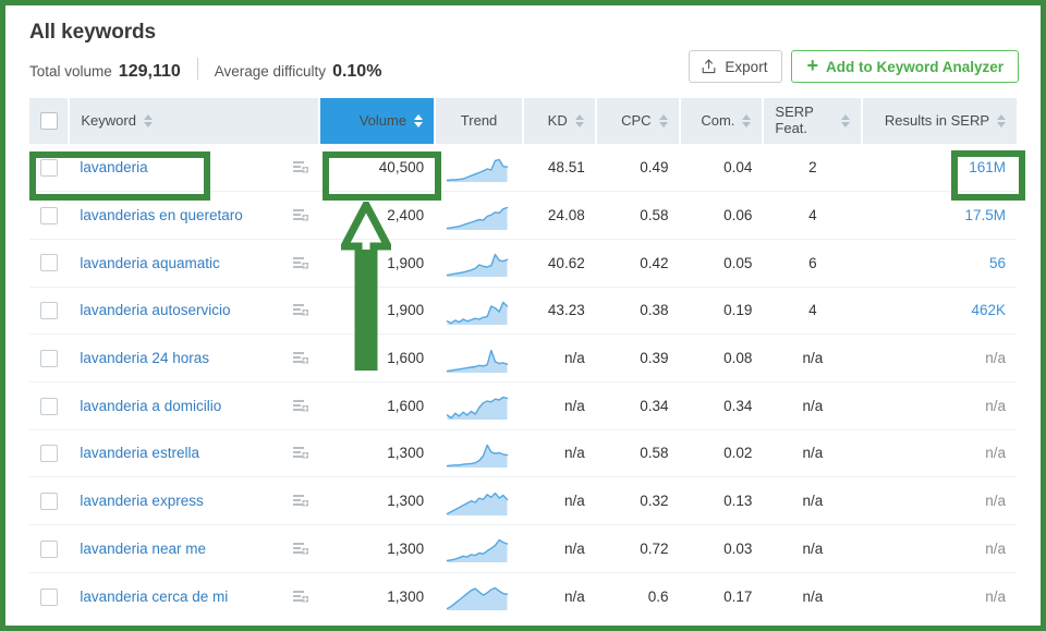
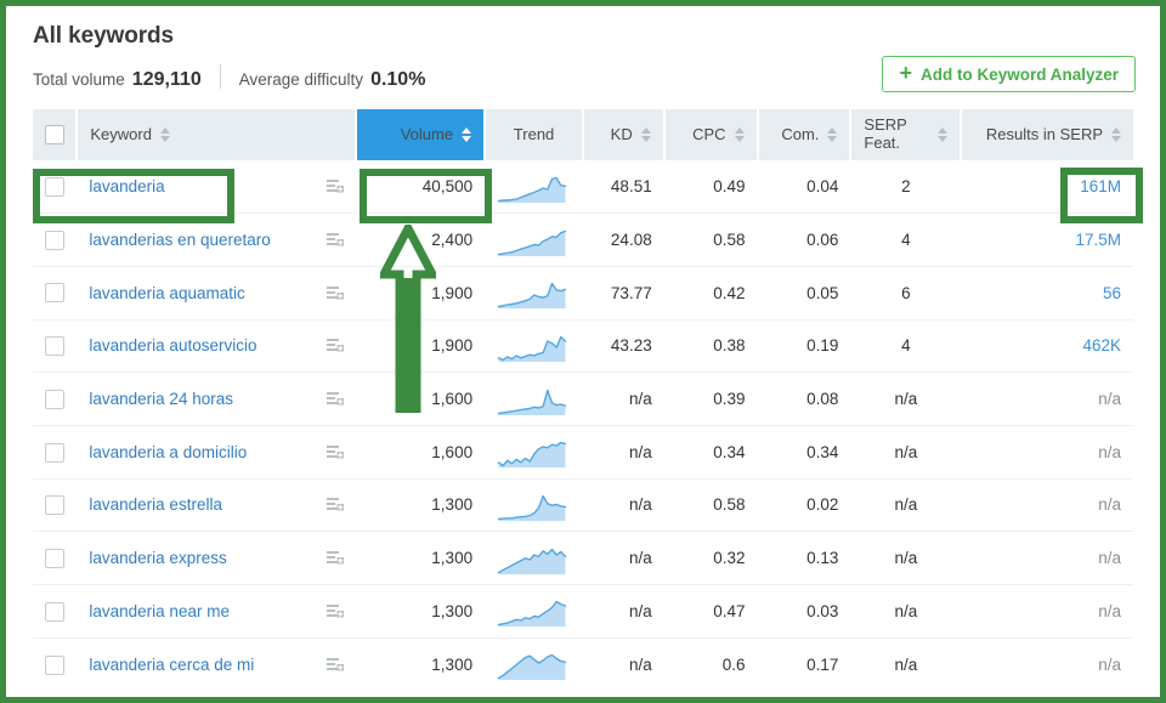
  All keywords
  Total volume
  129,110
  Average difficulty
  0.10%
- Export
  +
  Add to Keyword Analyzer
  	Keyword	Volume	Trend	KD	CPC	Com.	SERPFeat.	Results in SERP
  	lavanderia	40,500		48.51	0.49	0.04	2	161M
  	lavanderias en queretaro	2,400		24.08	0.58	0.06	4	17.5M
- 	lavanderia aquamatic	1,900		40.62	0.42	0.05	6	56
+ 	lavanderia aquamatic	1,900		73.77	0.42	0.05	6	56
  	lavanderia autoservicio	1,900		43.23	0.38	0.19	4	462K
  	lavanderia 24 horas	1,600		n/a	0.39	0.08	n/a	n/a
  	lavanderia a domicilio	1,600		n/a	0.34	0.34	n/a	n/a
  	lavanderia estrella	1,300		n/a	0.58	0.02	n/a	n/a
  	lavanderia express	1,300		n/a	0.32	0.13	n/a	n/a
- 	lavanderia near me	1,300		n/a	0.72	0.03	n/a	n/a
+ 	lavanderia near me	1,300		n/a	0.47	0.03	n/a	n/a
  	lavanderia cerca de mi	1,300		n/a	0.6	0.17	n/a	n/a
